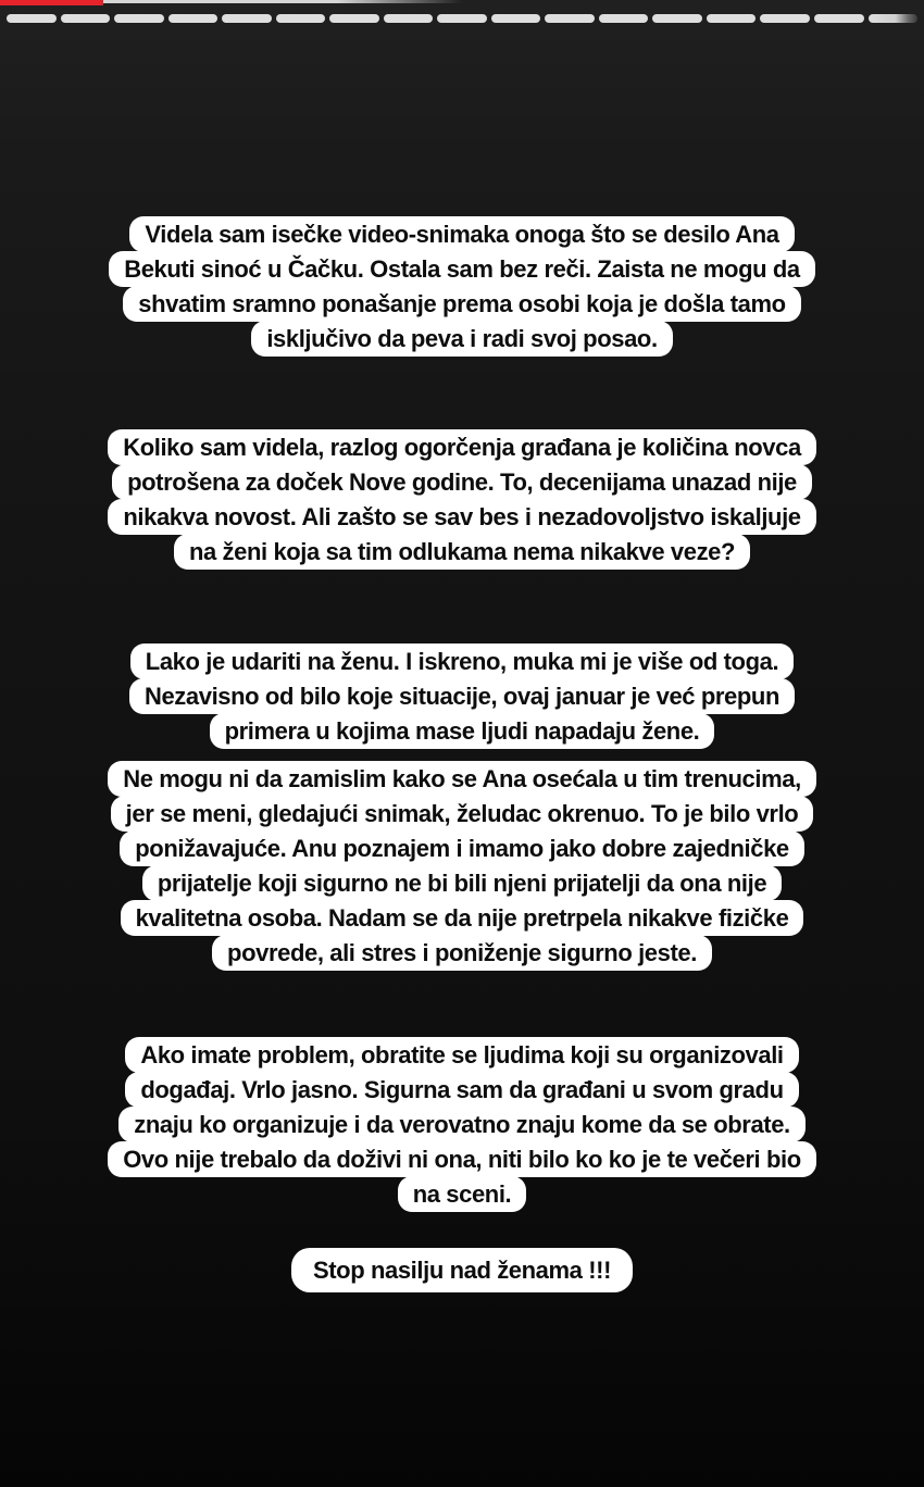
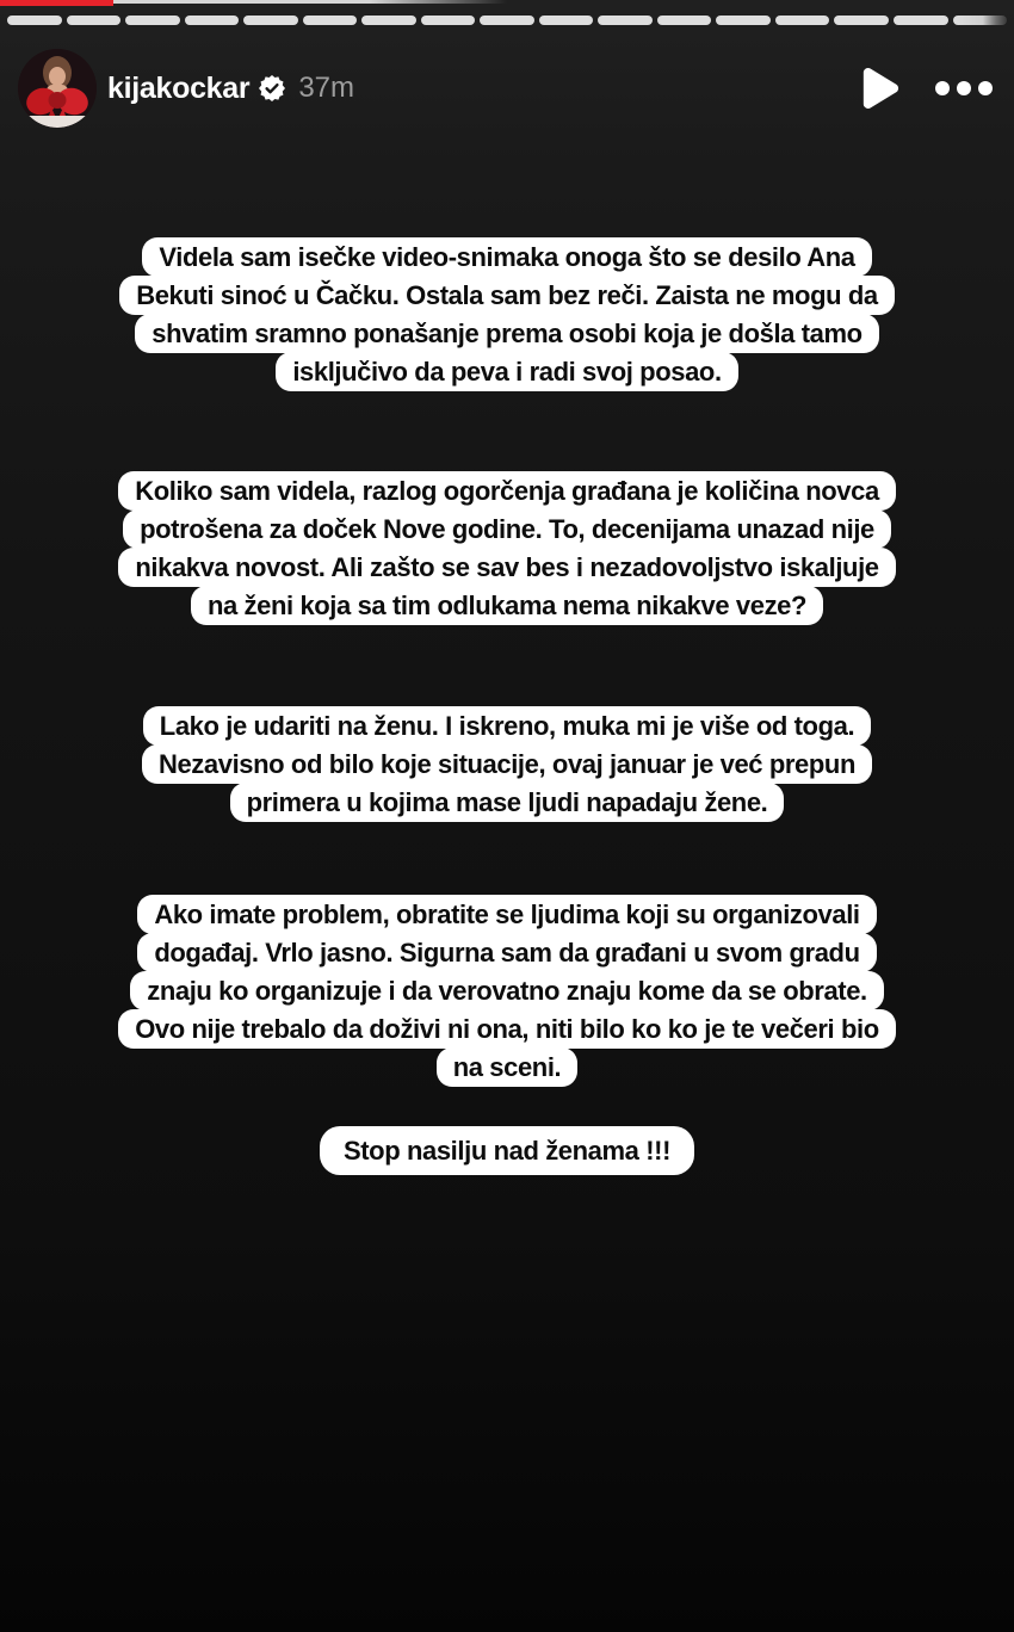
+ kijakockar
+ 37m
  Videla sam isečke video-snimaka onoga što se desilo Ana
  Bekuti sinoć u Čačku. Ostala sam bez reči. Zaista ne mogu da
  shvatim sramno ponašanje prema osobi koja je došla tamo
  isključivo da peva i radi svoj posao.
  Koliko sam videla, razlog ogorčenja građana je količina novca
  potrošena za doček Nove godine. To, decenijama unazad nije
  nikakva novost. Ali zašto se sav bes i nezadovoljstvo iskaljuje
  na ženi koja sa tim odlukama nema nikakve veze?
  Lako je udariti na ženu. I iskreno, muka mi je više od toga.
  Nezavisno od bilo koje situacije, ovaj januar je već prepun
  primera u kojima mase ljudi napadaju žene.
- Ne mogu ni da zamislim kako se Ana osećala u tim trenucima,
- jer se meni, gledajući snimak, želudac okrenuo. To je bilo vrlo
- ponižavajuće. Anu poznajem i imamo jako dobre zajedničke
- prijatelje koji sigurno ne bi bili njeni prijatelji da ona nije
- kvalitetna osoba. Nadam se da nije pretrpela nikakve fizičke
- povrede, ali stres i poniženje sigurno jeste.
  Ako imate problem, obratite se ljudima koji su organizovali
  događaj. Vrlo jasno. Sigurna sam da građani u svom gradu
  znaju ko organizuje i da verovatno znaju kome da se obrate.
  Ovo nije trebalo da doživi ni ona, niti bilo ko ko je te večeri bio
  na sceni.
  Stop nasilju nad ženama !!!
